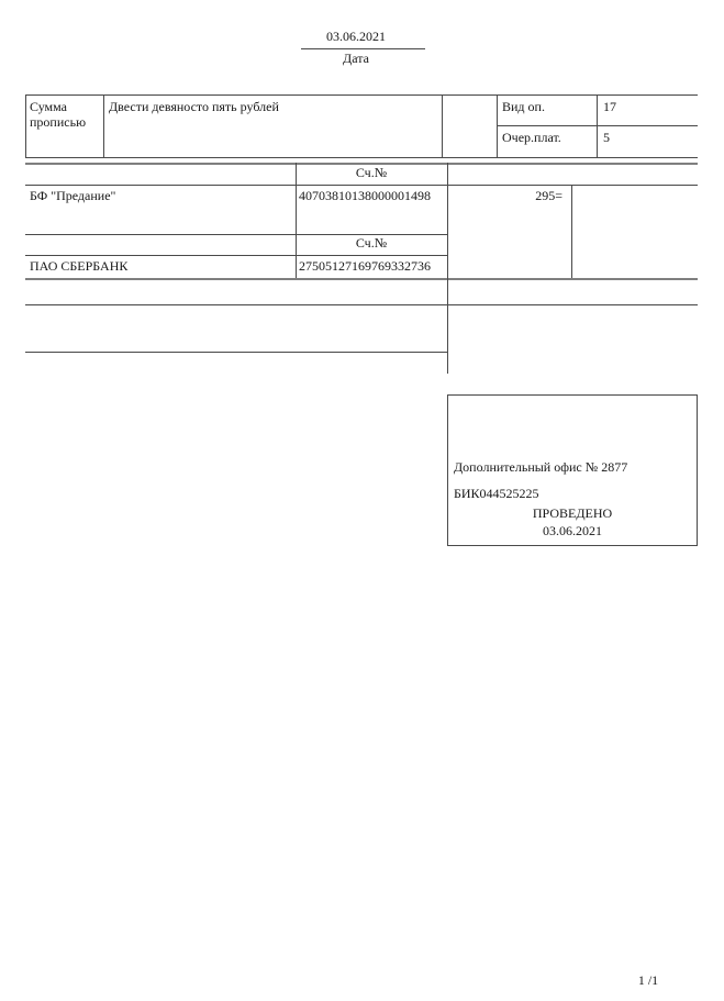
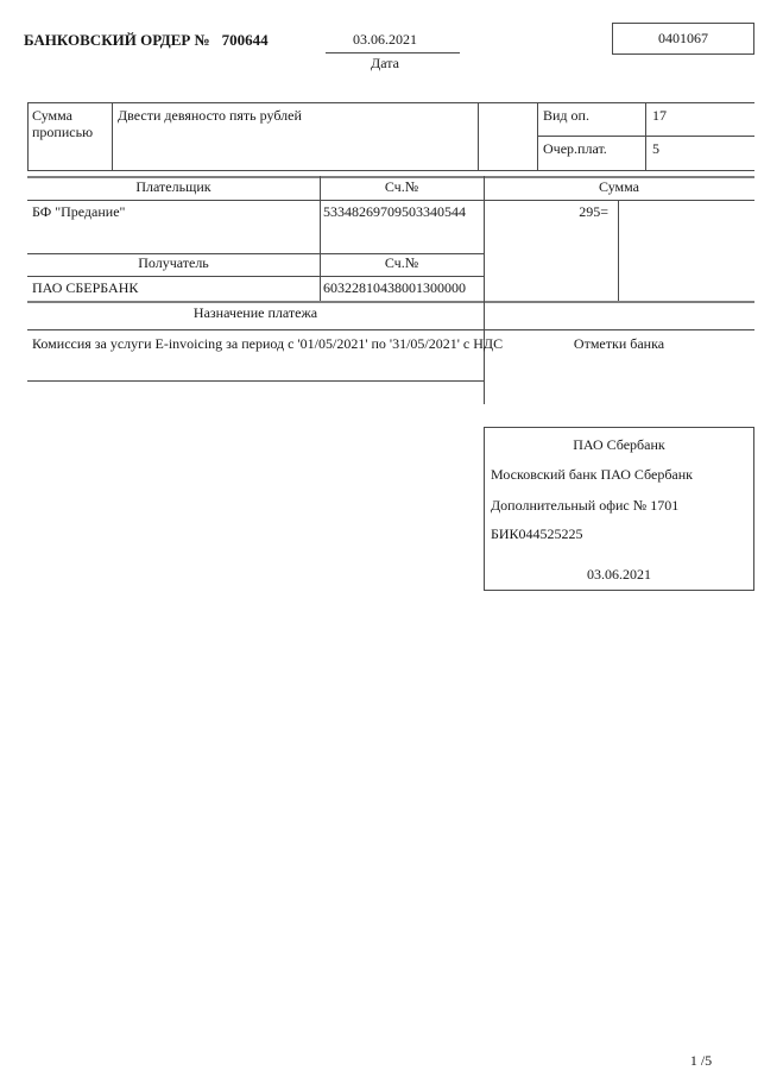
+ БАНКОВСКИЙ ОРДЕР № 700644
  03.06.2021
  Дата
+ 0401067
  Сумма прописью
  Двести девяносто пять рублей
  Вид оп.
  17
  Очер.плат.
  5
+ Плательщик
  Сч.№
+ Сумма
  БФ "Предание"
- 40703810138000001498
+ 53348269709503340544
  295=
+ Получатель
  Сч.№
  ПАО СБЕРБАНК
- 27505127169769332736
+ 60322810438001300000
+ Назначение платежа
+ Комиссия за услуги E-invoicing за период с '01/05/2021' по '31/05/2021' с НДС
+ Отметки банка
+ ПАО Сбербанк
+ Московский банк ПАО Сбербанк
- Дополнительный офис № 2877
+ Дополнительный офис № 1701
  БИК044525225
- ПРОВЕДЕНО
  03.06.2021
- 1 /1
+ 1 /5
